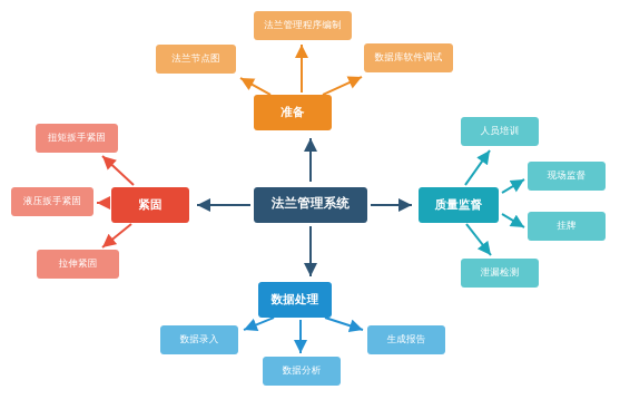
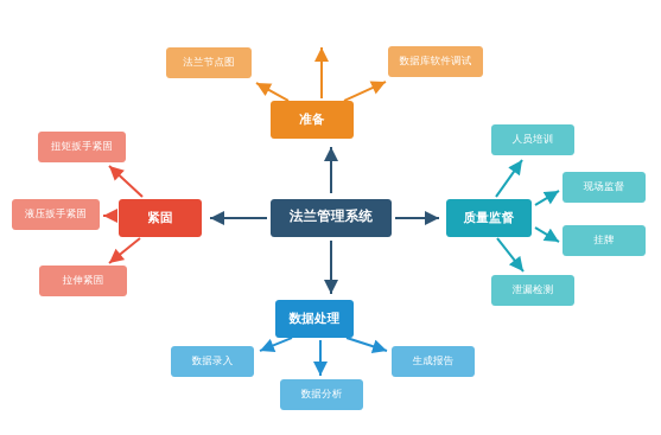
  法兰管理系统
  准备
  法兰节点图
- 法兰管理程序编制
  数据库软件调试
  紧固
  扭矩扳手紧固
  液压扳手紧固
  拉伸紧固
  质量监督
  人员培训
  现场监督
  挂牌
  泄漏检测
  数据处理
  数据录入
  数据分析
  生成报告
